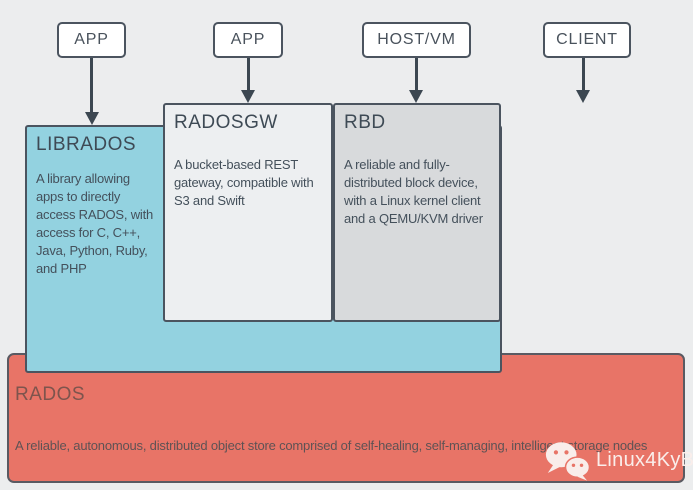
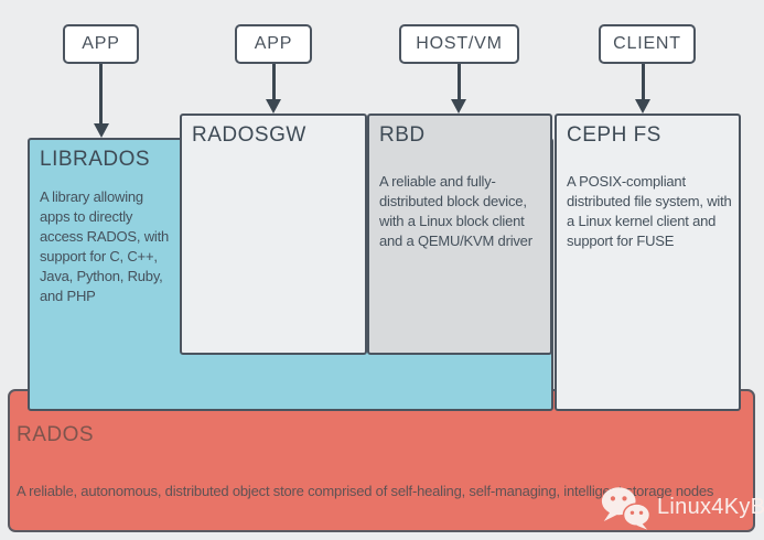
  RADOS
  A reliable, autonomous, distributed object store comprised of self-healing, self-managing, intelligetorage nodes
  LIBRADOS
- A library allowing apps to directly access RADOS, with access for C, C++, Java, Python, Ruby, and PHP
+ A library allowing apps to directly access RADOS, with support for C, C++, Java, Python, Ruby, and PHP
  RADOSGW
- A bucket-based REST gateway, compatible with S3 and Swift
  RBD
- A reliable and fully-distributed block device, with a Linux kernel client and a QEMU/KVM driver
+ A reliable and fully-distributed block device, with a Linux block client and a QEMU/KVM driver
+ CEPH FS
+ A POSIX-compliant distributed file system, with a Linux kernel client and support for FUSE
  APP
  APP
  HOST/VM
  CLIENT
  Linux4KyB
